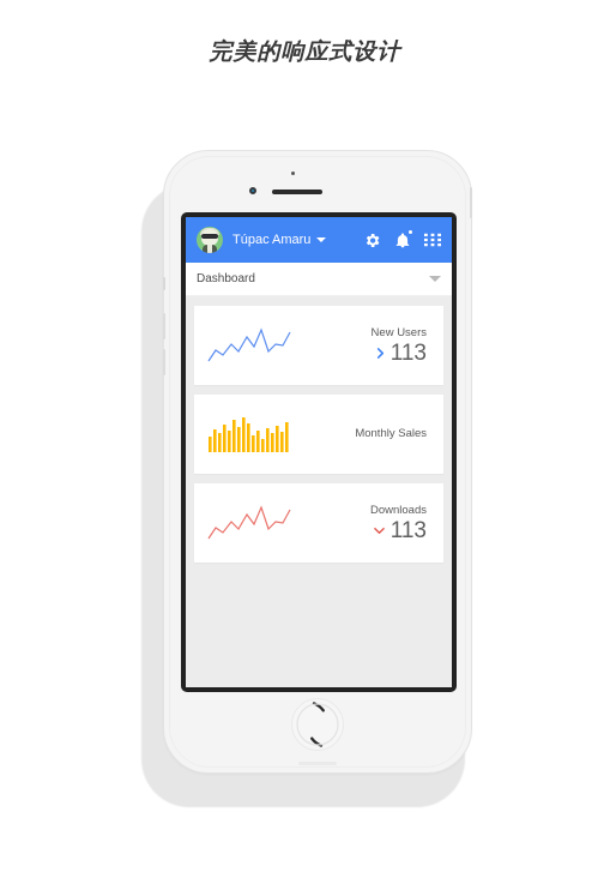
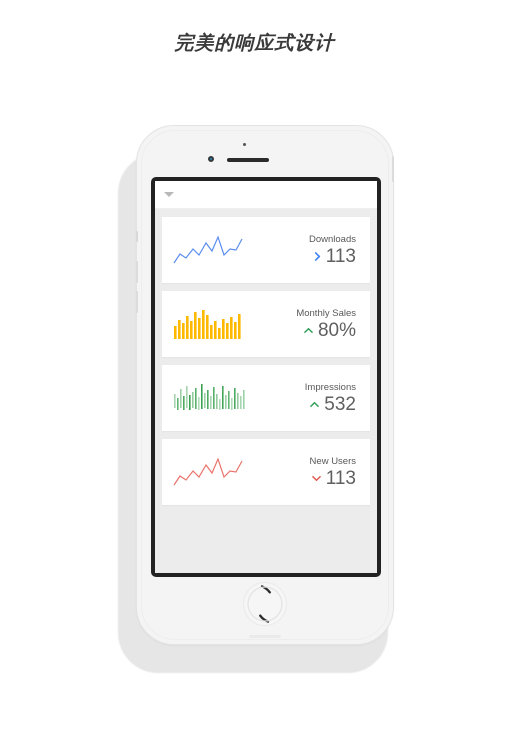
  完美的响应式设计
- Túpac Amaru
- Dashboard
- New Users
+ Downloads
  113
  Monthly Sales
+ 80%
+ Impressions
+ 532
- Downloads
+ New Users
  113
